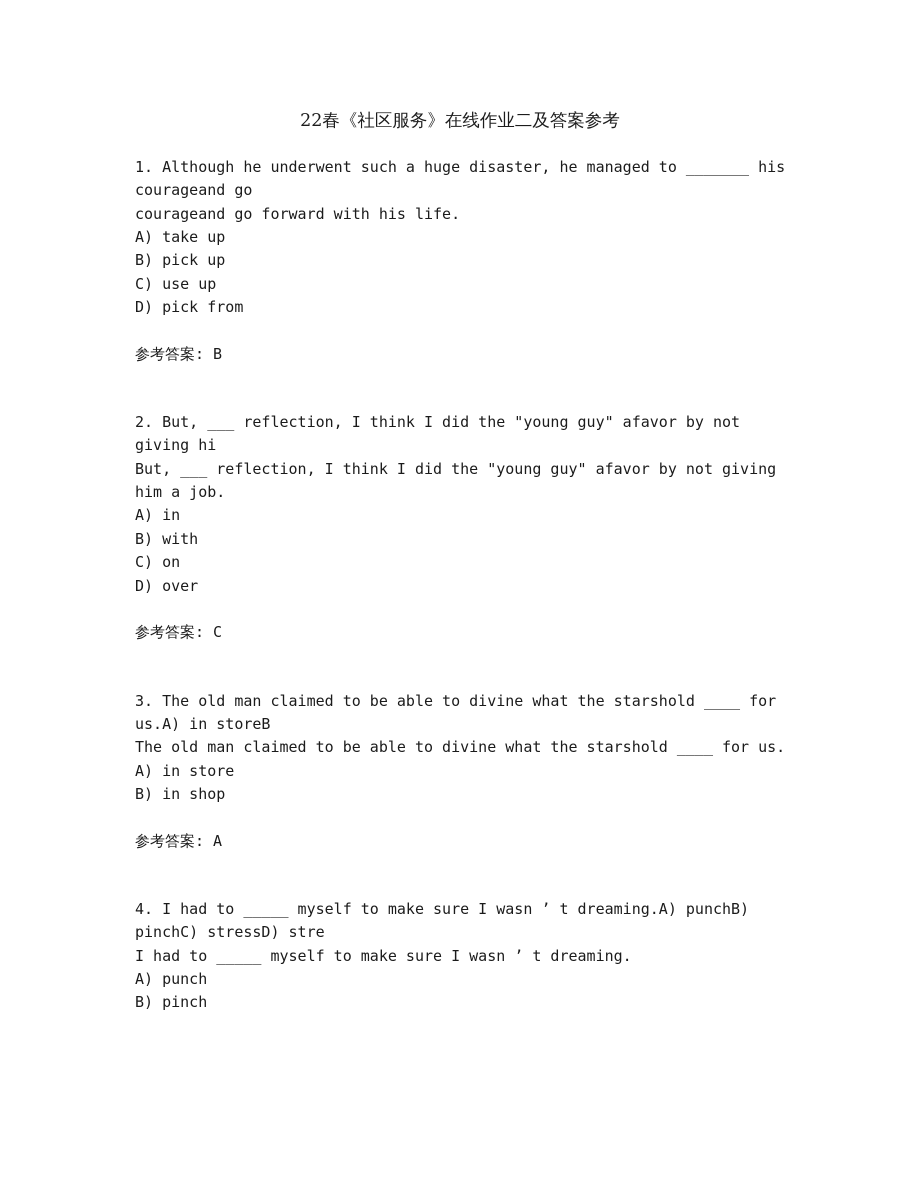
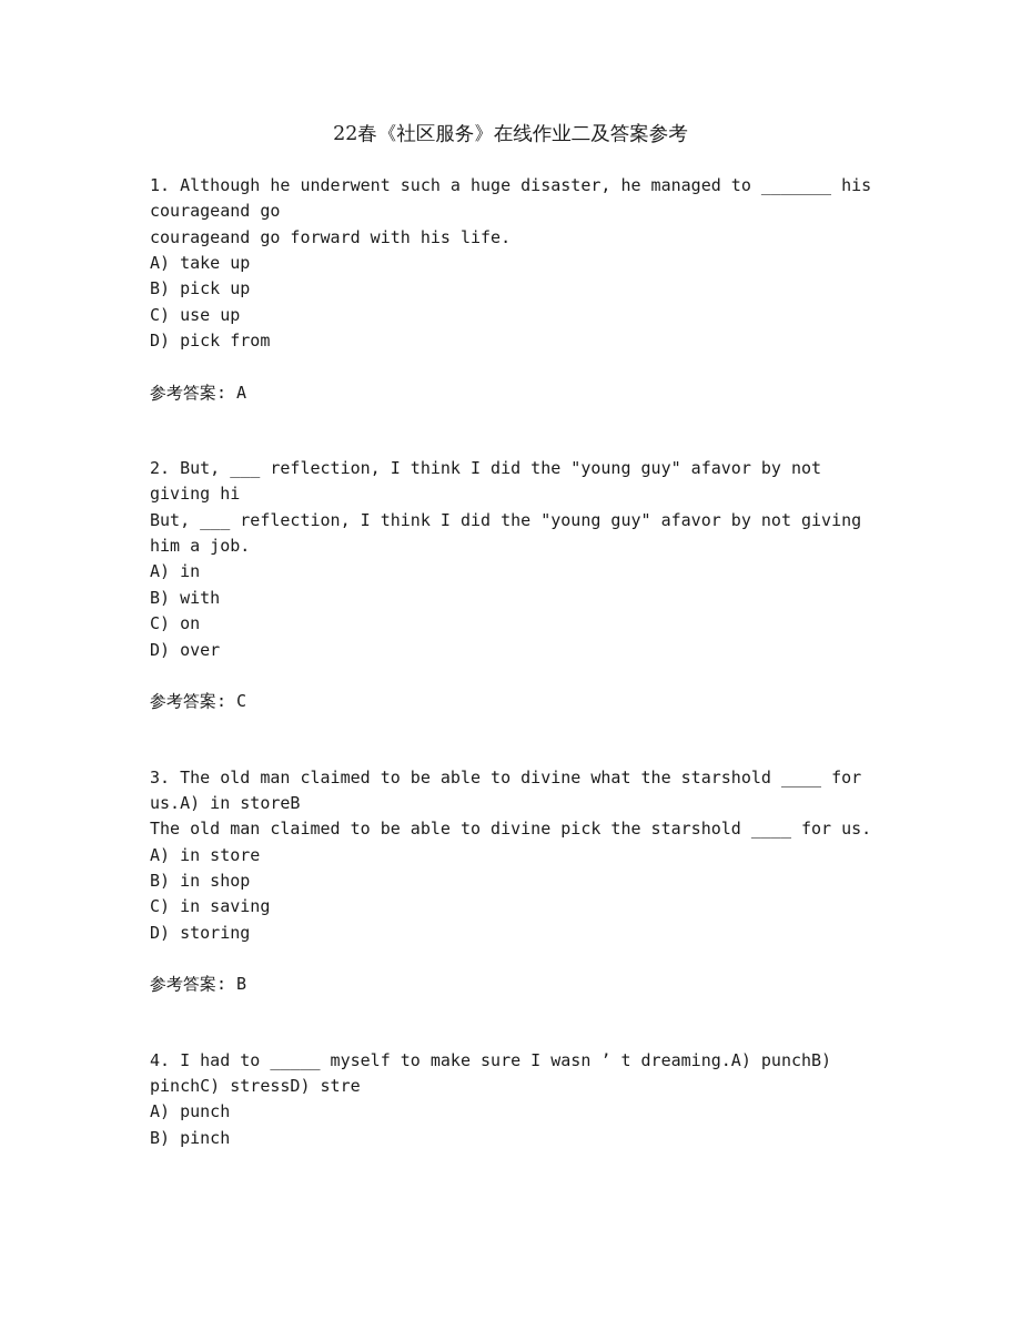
  22春《社区服务》在线作业二及答案参考
  1. Although he underwent such a huge disaster, he managed to _______ his
  courageand go
  courageand go forward with his life.
  A) take up
  B) pick up
  C) use up
  D) pick from
- 参考答案: B
+ 参考答案: A
  2. But, ___ reflection, I think I did the "young guy" afavor by not
  giving hi
  But, ___ reflection, I think I did the "young guy" afavor by not giving
  him a job.
  A) in
  B) with
  C) on
  D) over
  参考答案: C
  3. The old man claimed to be able to divine what the starshold ____ for
  us.A) in storeB
- The old man claimed to be able to divine what the starshold ____ for us.
+ The old man claimed to be able to divine pick the starshold ____ for us.
  A) in store
  B) in shop
+ C) in saving
+ D) storing
- 参考答案: A
+ 参考答案: B
  4. I had to _____ myself to make sure I wasn ’ t dreaming.A) punchB)
  pinchC) stressD) stre
- I had to _____ myself to make sure I wasn ’ t dreaming.
  A) punch
  B) pinch
